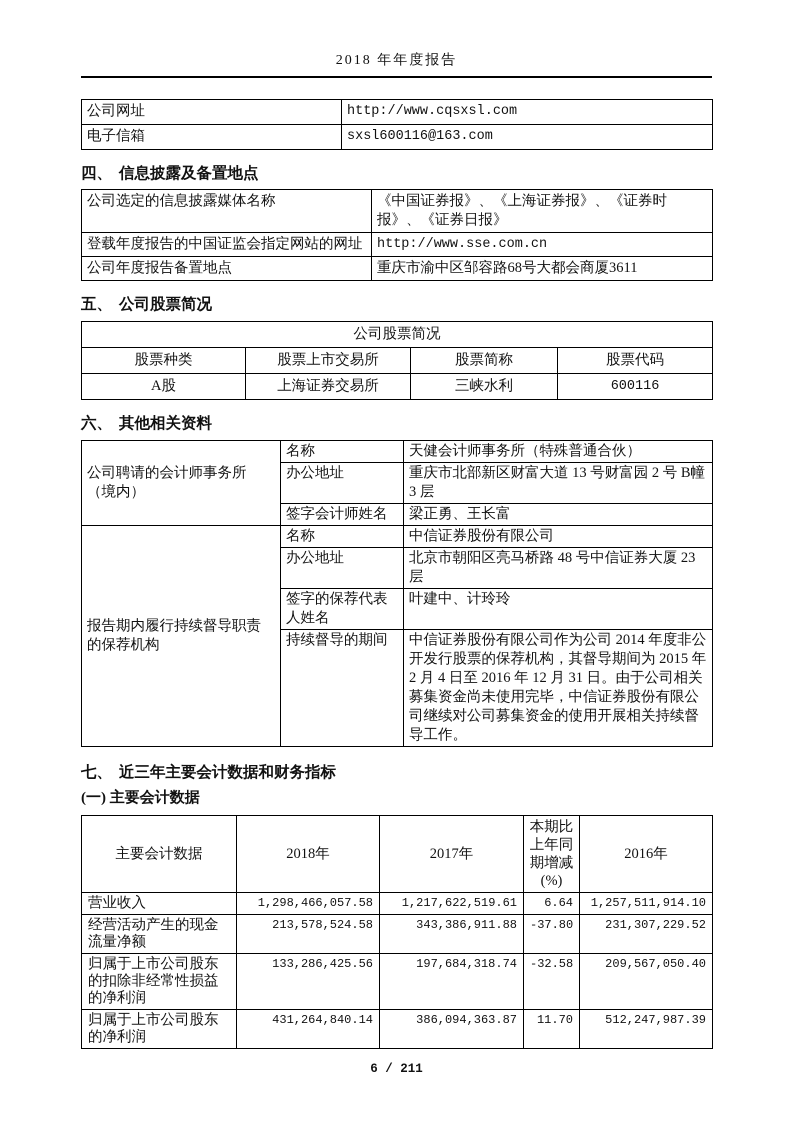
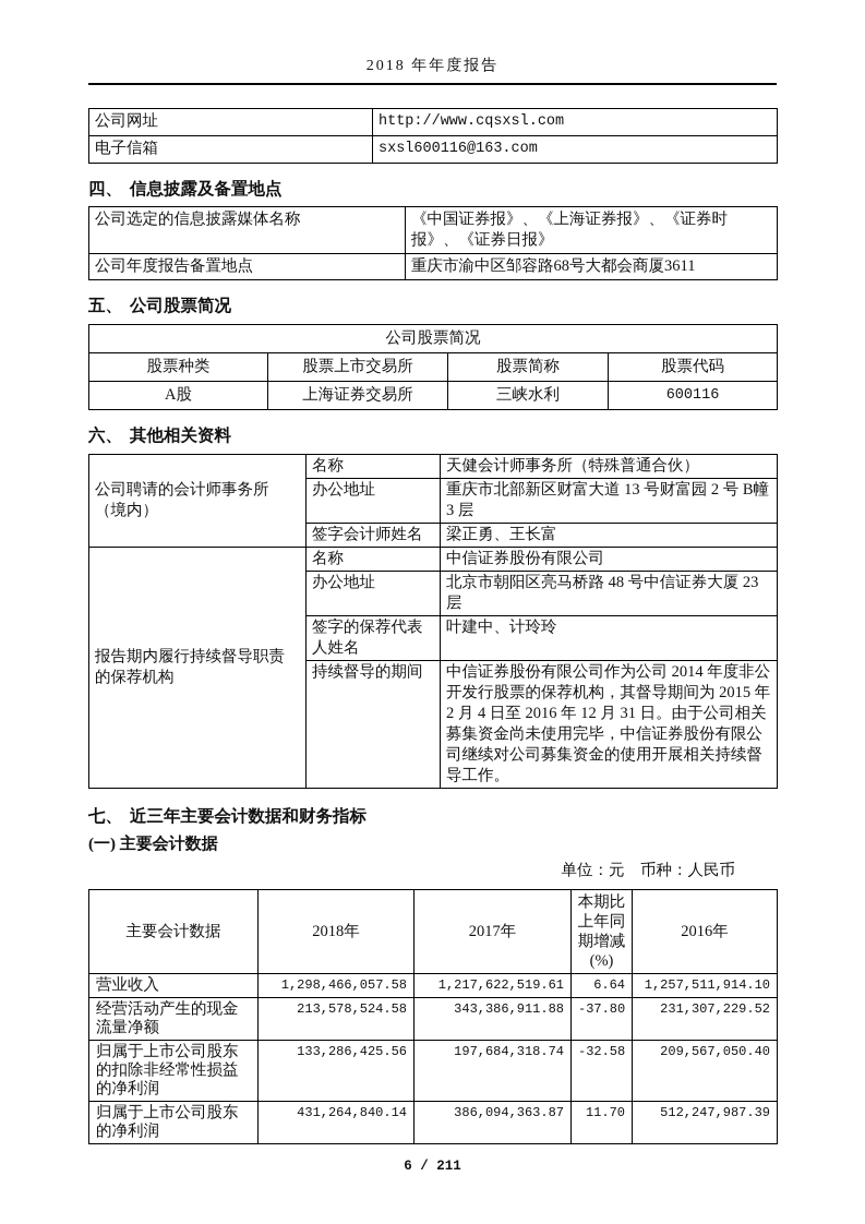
  2018 年年度报告
  公司网址	http://www.cqsxsl.com
  电子信箱	sxsl600116@163.com
  四、 信息披露及备置地点
  公司选定的信息披露媒体名称	《中国证券报》、《上海证券报》、《证券时报》、《证券日报》
- 登载年度报告的中国证监会指定网站的网址	http://www.sse.com.cn
  公司年度报告备置地点	重庆市渝中区邹容路68号大都会商厦3611
  五、 公司股票简况
  公司股票简况
  股票种类	股票上市交易所	股票简称	股票代码
  A股	上海证券交易所	三峡水利	600116
  六、 其他相关资料
  公司聘请的会计师事务所（境内）	名称	天健会计师事务所（特殊普通合伙）
  办公地址	重庆市北部新区财富大道 13 号财富园 2 号 B幢 3 层
  签字会计师姓名	梁正勇、王长富
  报告期内履行持续督导职责的保荐机构	名称	中信证券股份有限公司
  办公地址	北京市朝阳区亮马桥路 48 号中信证券大厦 23 层
  签字的保荐代表人姓名	叶建中、计玲玲
  持续督导的期间	中信证券股份有限公司作为公司 2014 年度非公开发行股票的保荐机构，其督导期间为 2015 年 2 月 4 日至 2016 年 12 月 31 日。由于公司相关募集资金尚未使用完毕，中信证券股份有限公司继续对公司募集资金的使用开展相关持续督导工作。
  七、 近三年主要会计数据和财务指标
  (一) 主要会计数据
+ 单位：元 币种：人民币
  主要会计数据	2018年	2017年	本期比上年同期增减(%)	2016年
  营业收入	1,298,466,057.58	1,217,622,519.61	6.64	1,257,511,914.10
  经营活动产生的现金流量净额	213,578,524.58	343,386,911.88	-37.80	231,307,229.52
  归属于上市公司股东的扣除非经常性损益的净利润	133,286,425.56	197,684,318.74	-32.58	209,567,050.40
  归属于上市公司股东的净利润	431,264,840.14	386,094,363.87	11.70	512,247,987.39
  6 / 211
